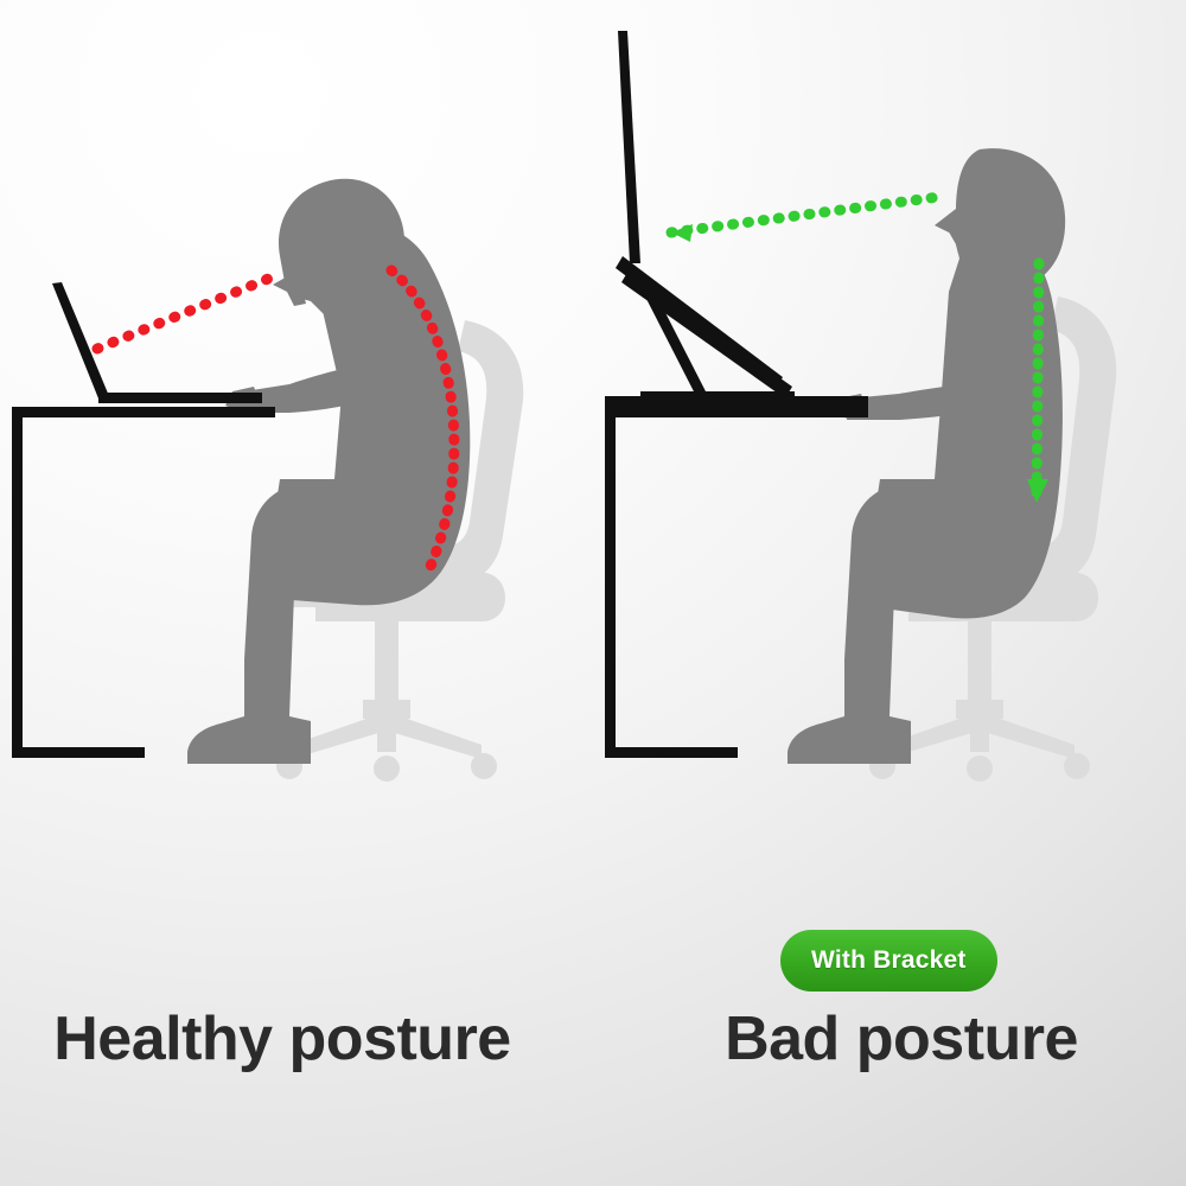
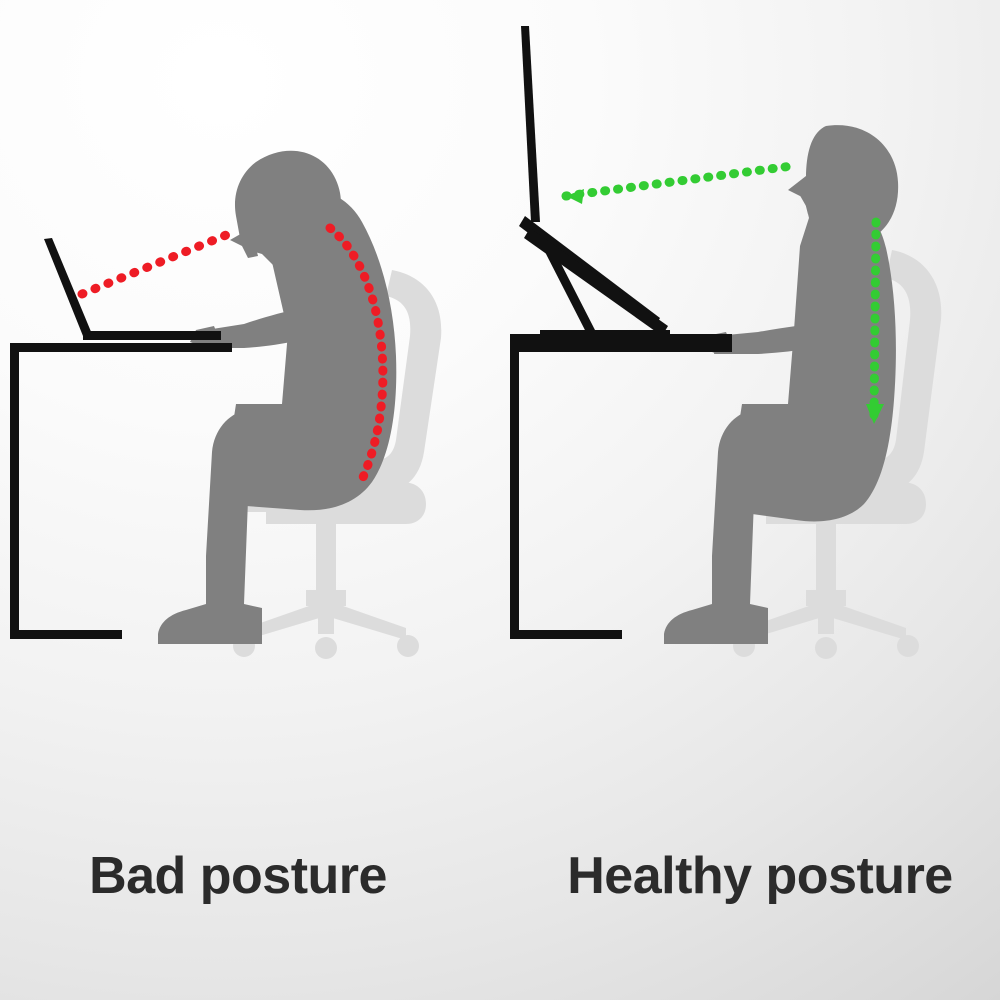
- Healthy posture
+ Bad posture
- With Bracket
- Bad posture
+ Healthy posture
